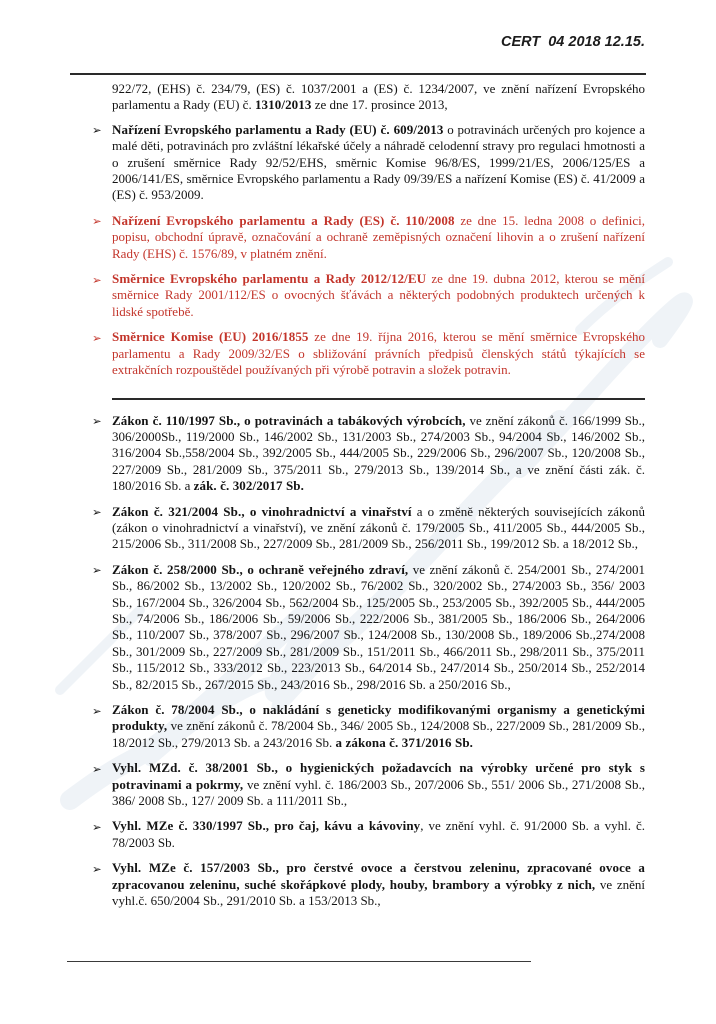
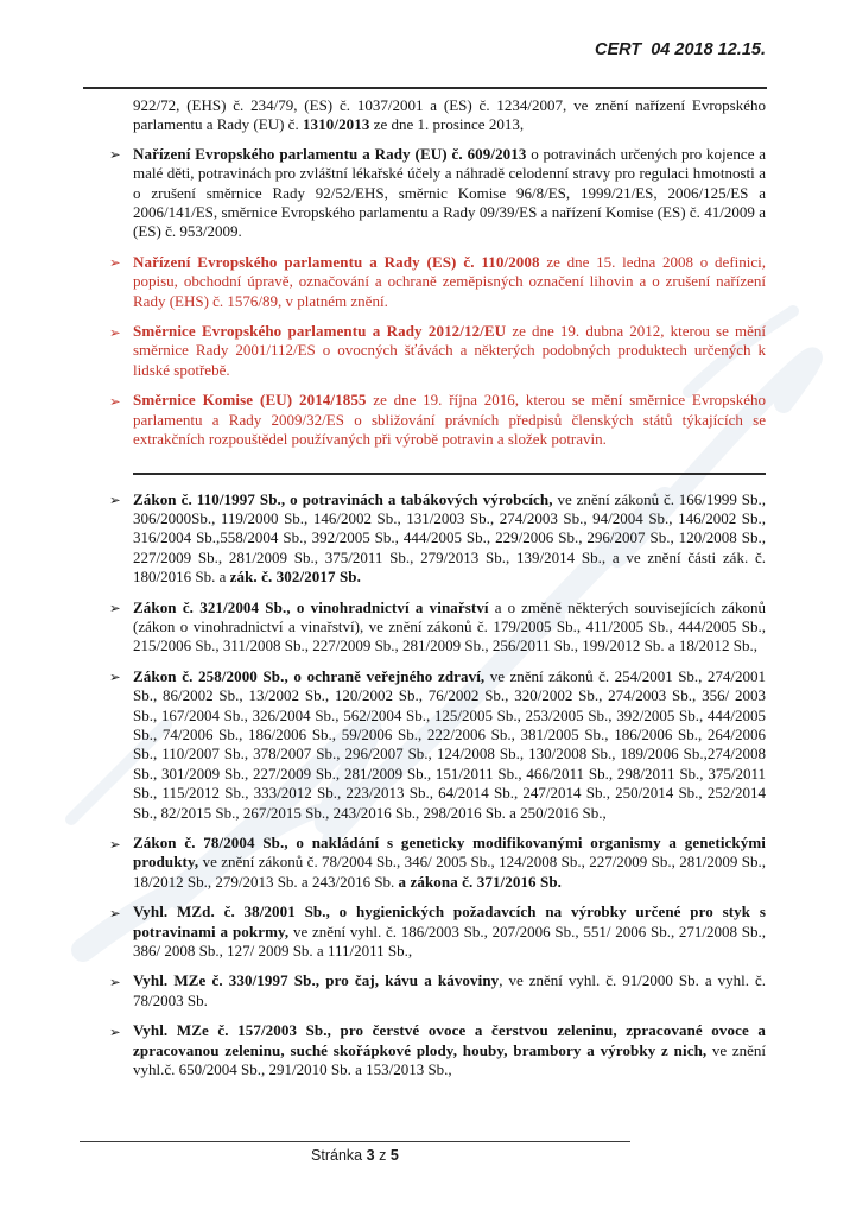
  CERT 04 2018 12.15.
- 922/72, (EHS) č. 234/79, (ES) č. 1037/2001 a (ES) č. 1234/2007, ve znění nařízení Evropského parlamentu a Rady (EU) č. 1310/2013 ze dne 17. prosince 2013,
+ 922/72, (EHS) č. 234/79, (ES) č. 1037/2001 a (ES) č. 1234/2007, ve znění nařízení Evropského parlamentu a Rady (EU) č. 1310/2013 ze dne 1. prosince 2013,
  ➢
  Nařízení Evropského parlamentu a Rady (EU) č. 609/2013 o potravinách určených pro kojence a malé děti, potravinách pro zvláštní lékařské účely a náhradě celodenní stravy pro regulaci hmotnosti a o zrušení směrnice Rady 92/52/EHS, směrnic Komise 96/8/ES, 1999/21/ES, 2006/125/ES a 2006/141/ES, směrnice Evropského parlamentu a Rady 09/39/ES a nařízení Komise (ES) č. 41/2009 a (ES) č. 953/2009.
  ➢
  Nařízení Evropského parlamentu a Rady (ES) č. 110/2008 ze dne 15. ledna 2008 o definici, popisu, obchodní úpravě, označování a ochraně zeměpisných označení lihovin a o zrušení nařízení Rady (EHS) č. 1576/89, v platném znění.
  ➢
  Směrnice Evropského parlamentu a Rady 2012/12/EU ze dne 19. dubna 2012, kterou se mění směrnice Rady 2001/112/ES o ovocných šťávách a některých podobných produktech určených k lidské spotřebě.
  ➢
- Směrnice Komise (EU) 2016/1855 ze dne 19. října 2016, kterou se mění směrnice Evropského parlamentu a Rady 2009/32/ES o sbližování právních předpisů členských států týkajících se extrakčních rozpouštědel používaných při výrobě potravin a složek potravin.
+ Směrnice Komise (EU) 2014/1855 ze dne 19. října 2016, kterou se mění směrnice Evropského parlamentu a Rady 2009/32/ES o sbližování právních předpisů členských států týkajících se extrakčních rozpouštědel používaných při výrobě potravin a složek potravin.
  ➢
  Zákon č. 110/1997 Sb., o potravinách a tabákových výrobcích, ve znění zákonů č. 166/1999 Sb., 306/2000Sb., 119/2000 Sb., 146/2002 Sb., 131/2003 Sb., 274/2003 Sb., 94/2004 Sb., 146/2002 Sb., 316/2004 Sb.,558/2004 Sb., 392/2005 Sb., 444/2005 Sb., 229/2006 Sb., 296/2007 Sb., 120/2008 Sb., 227/2009 Sb., 281/2009 Sb., 375/2011 Sb., 279/2013 Sb., 139/2014 Sb., a ve znění části zák. č. 180/2016 Sb. a zák. č. 302/2017 Sb.
  ➢
  Zákon č. 321/2004 Sb., o vinohradnictví a vinařství a o změně některých souvisejících zákonů (zákon o vinohradnictví a vinařství), ve znění zákonů č. 179/2005 Sb., 411/2005 Sb., 444/2005 Sb., 215/2006 Sb., 311/2008 Sb., 227/2009 Sb., 281/2009 Sb., 256/2011 Sb., 199/2012 Sb. a 18/2012 Sb.,
  ➢
  Zákon č. 258/2000 Sb., o ochraně veřejného zdraví, ve znění zákonů č. 254/2001 Sb., 274/2001 Sb., 86/2002 Sb., 13/2002 Sb., 120/2002 Sb., 76/2002 Sb., 320/2002 Sb., 274/2003 Sb., 356/ 2003 Sb., 167/2004 Sb., 326/2004 Sb., 562/2004 Sb., 125/2005 Sb., 253/2005 Sb., 392/2005 Sb., 444/2005 Sb., 74/2006 Sb., 186/2006 Sb., 59/2006 Sb., 222/2006 Sb., 381/2005 Sb., 186/2006 Sb., 264/2006 Sb., 110/2007 Sb., 378/2007 Sb., 296/2007 Sb., 124/2008 Sb., 130/2008 Sb., 189/2006 Sb.,274/2008 Sb., 301/2009 Sb., 227/2009 Sb., 281/2009 Sb., 151/2011 Sb., 466/2011 Sb., 298/2011 Sb., 375/2011 Sb., 115/2012 Sb., 333/2012 Sb., 223/2013 Sb., 64/2014 Sb., 247/2014 Sb., 250/2014 Sb., 252/2014 Sb., 82/2015 Sb., 267/2015 Sb., 243/2016 Sb., 298/2016 Sb. a 250/2016 Sb.,
  ➢
  Zákon č. 78/2004 Sb., o nakládání s geneticky modifikovanými organismy a genetickými produkty, ve znění zákonů č. 78/2004 Sb., 346/ 2005 Sb., 124/2008 Sb., 227/2009 Sb., 281/2009 Sb., 18/2012 Sb., 279/2013 Sb. a 243/2016 Sb. a zákona č. 371/2016 Sb.
  ➢
  Vyhl. MZd. č. 38/2001 Sb., o hygienických požadavcích na výrobky určené pro styk s potravinami a pokrmy, ve znění vyhl. č. 186/2003 Sb., 207/2006 Sb., 551/ 2006 Sb., 271/2008 Sb., 386/ 2008 Sb., 127/ 2009 Sb. a 111/2011 Sb.,
  ➢
  Vyhl. MZe č. 330/1997 Sb., pro čaj, kávu a kávoviny, ve znění vyhl. č. 91/2000 Sb. a vyhl. č. 78/2003 Sb.
  ➢
  Vyhl. MZe č. 157/2003 Sb., pro čerstvé ovoce a čerstvou zeleninu, zpracované ovoce a zpracovanou zeleninu, suché skořápkové plody, houby, brambory a výrobky z nich, ve znění vyhl.č. 650/2004 Sb., 291/2010 Sb. a 153/2013 Sb.,
+ Stránka 3 z 5
